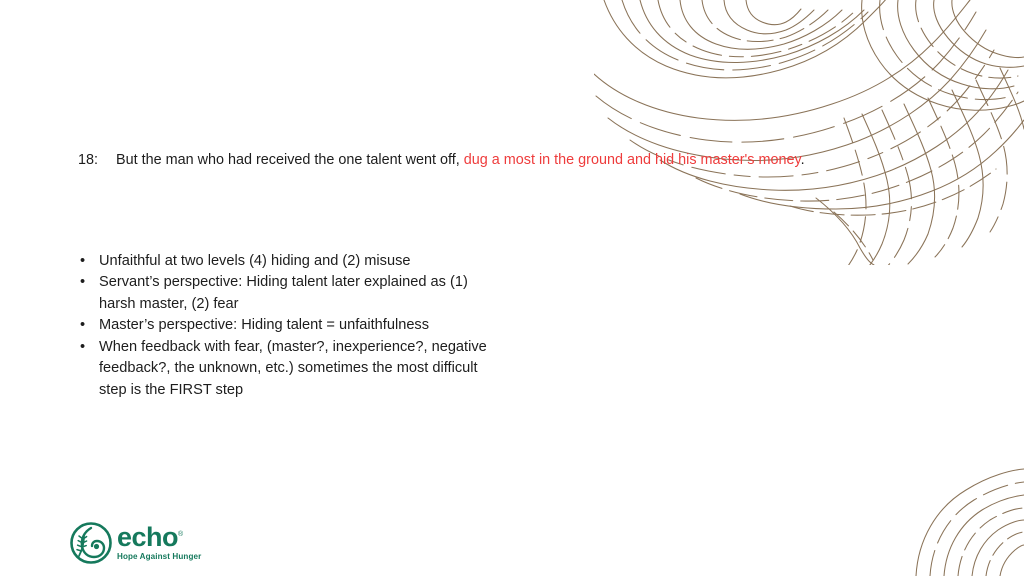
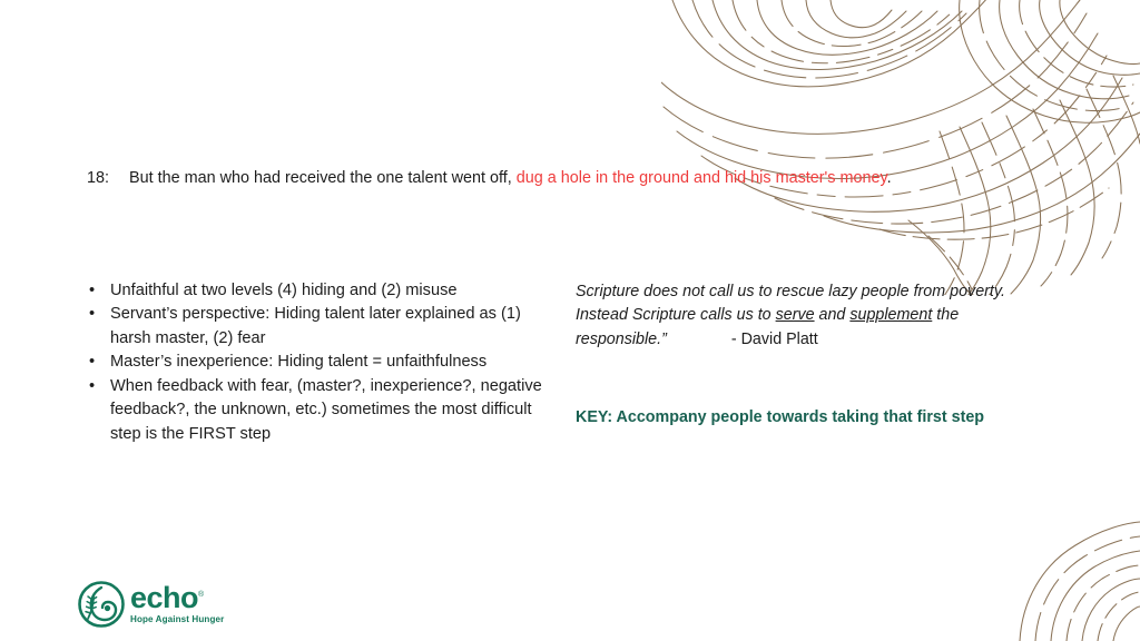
  18:
- But the man who had received the one talent went off, dug a most in the ground and hid his master's money.
+ But the man who had received the one talent went off, dug a hole in the ground and hid his master's money.
  •
  Unfaithful at two levels (4) hiding and (2) misuse
  •
  Servant’s perspective: Hiding talent later explained as (1) harsh master, (2) fear
  •
- Master’s perspective: Hiding talent = unfaithfulness
+ Master’s inexperience: Hiding talent = unfaithfulness
  •
  When feedback with fear, (master?, inexperience?, negative feedback?, the unknown, etc.) sometimes the most difficult step is the FIRST step
+ Scripture does not call us to rescue lazy people from poverty. Instead Scripture calls us to serve and supplement the responsible.” - David Platt
+ KEY: Accompany people towards taking that first step
  echo
  Hope Against Hunger
